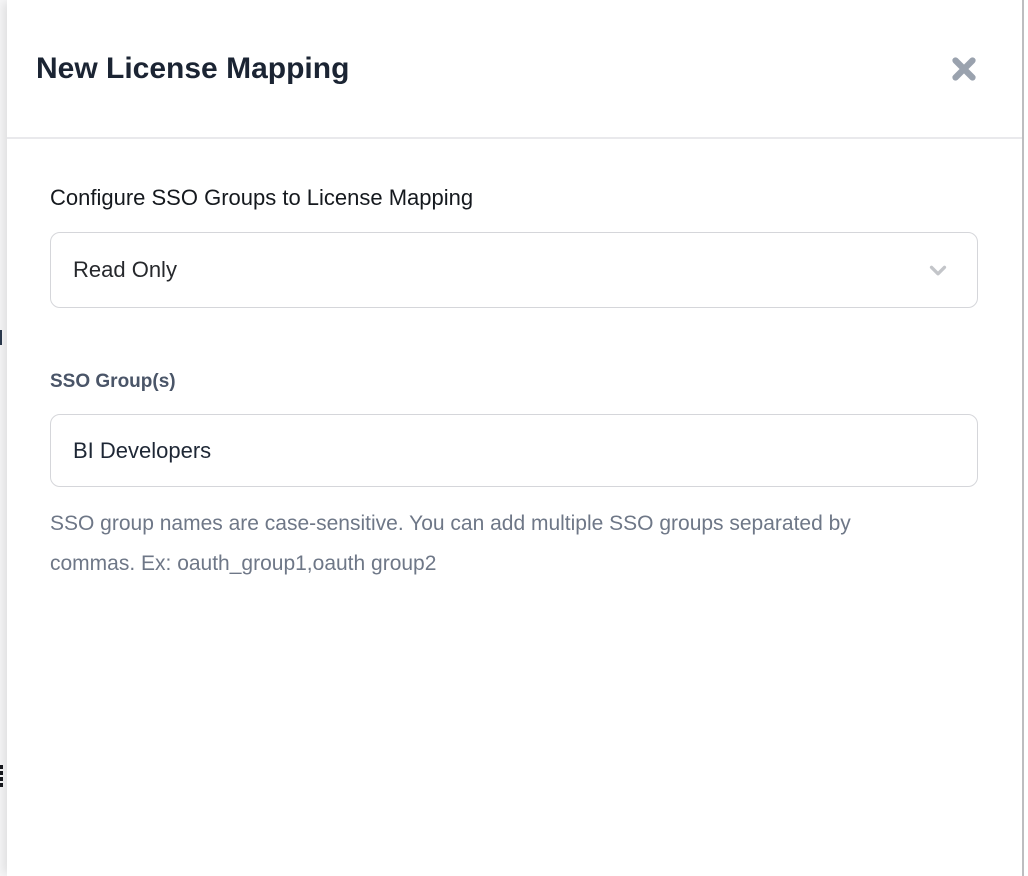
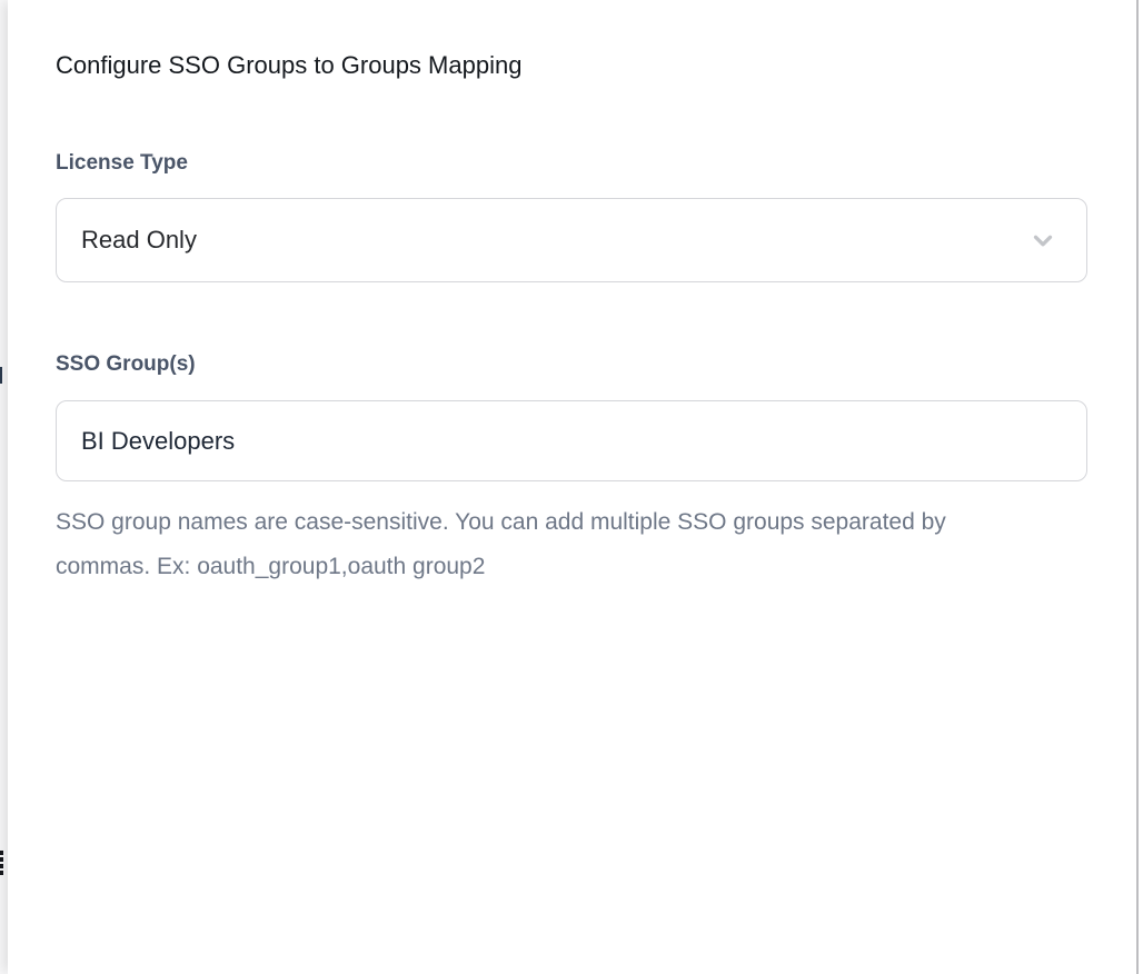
- New License Mapping
- Configure SSO Groups to License Mapping
+ Configure SSO Groups to Groups Mapping
+ License Type
  Read Only
  SSO Group(s)
  BI Developers
  SSO group names are case-sensitive. You can add multiple SSO groups separated by commas. Ex: oauth_group1,oauth group2
